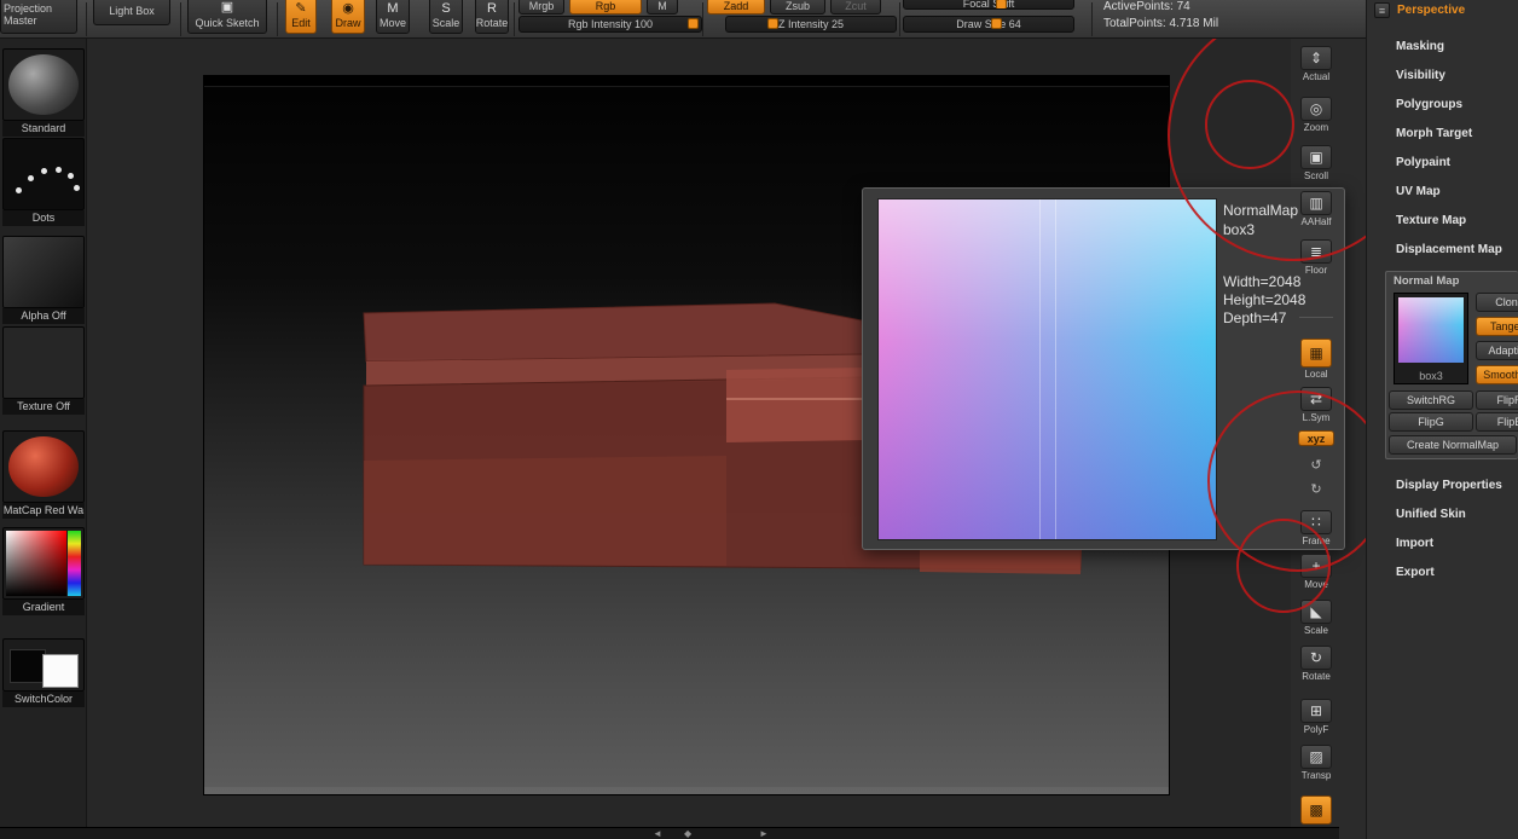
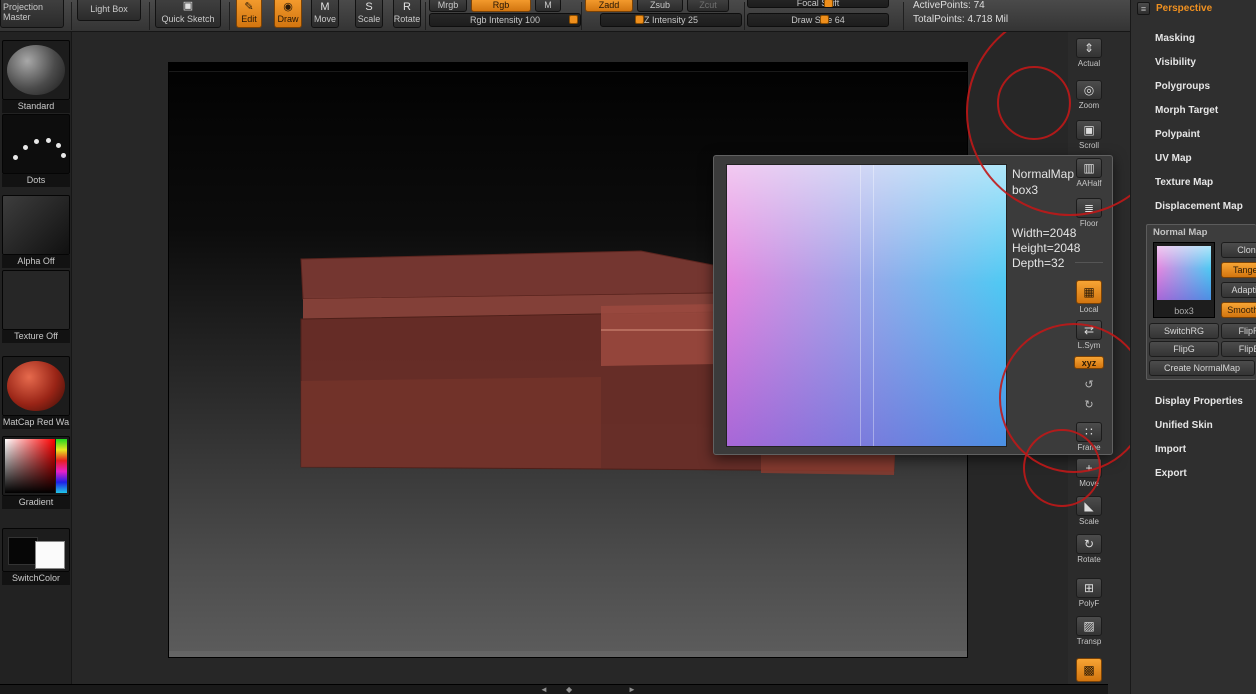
  NormalMap
  box3
  Width=2048
  Height=2048
- Depth=47
+ Depth=32
  Projection Master
  Light Box
  ▣
  Quick Sketch
  ✎
  Edit
  ◉
  Draw
  M
  Move
  S
  Scale
  R
  Rotate
  Mrgb
  Rgb
  M
  Rgb Intensity 100
  Zadd
  Zsub
  Zcut
  Z Intensity 25
  Focalift
  Draw Se 64
  ActivePoints: 74
  TotalPoints: 4.718 Mil
  Standard
  Dots
  Alpha Off
  Texture Off
  MatCap Red Wa
  Gradient
  SwitchColor
  ⇕
  Actual
  ◎
  Zoom
  ▣
  Scroll
  ▥
  AAHalf
  ≣
  Floor
  ▦
  Local
  ⇄
  L.Sym
  xyz
  ↺
  ↻
  ∷
  Frame
  +
  Mov
  ◣
  Scale
  ↻
  Rotate
  ⊞
  PolyF
  ▨
  Transp
  ▩
  ≡
  Perspective
  Masking
  Visibility
  Polygroups
  Morph Target
  Polypaint
  UV Map
  Texture Map
  Displacement Map
  Display Properties
  Unified Skin
  Import
  Export
  Normal Map
  box3
  Clon
  Tange
  SwitchRG
  Flip
  FlipG
  Flip
  Create NormalMap
  ◄
  ◆
  ►
